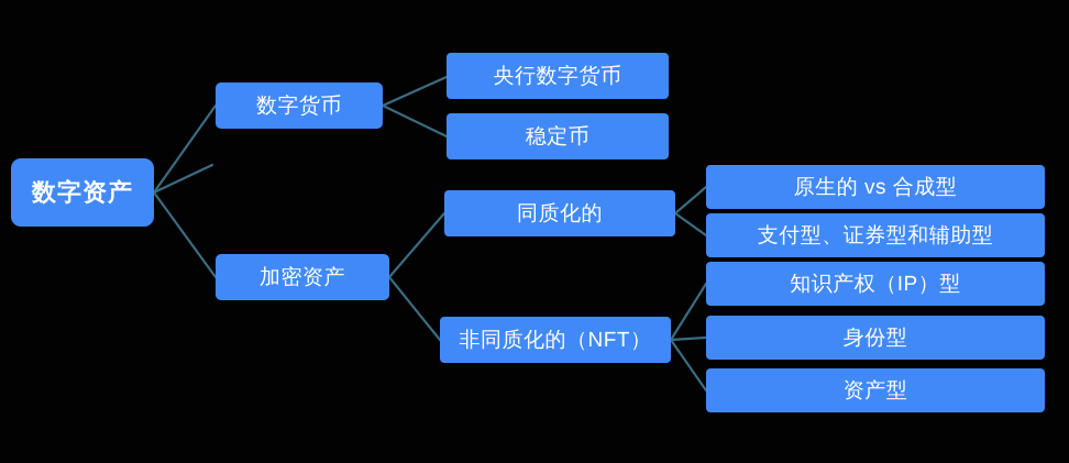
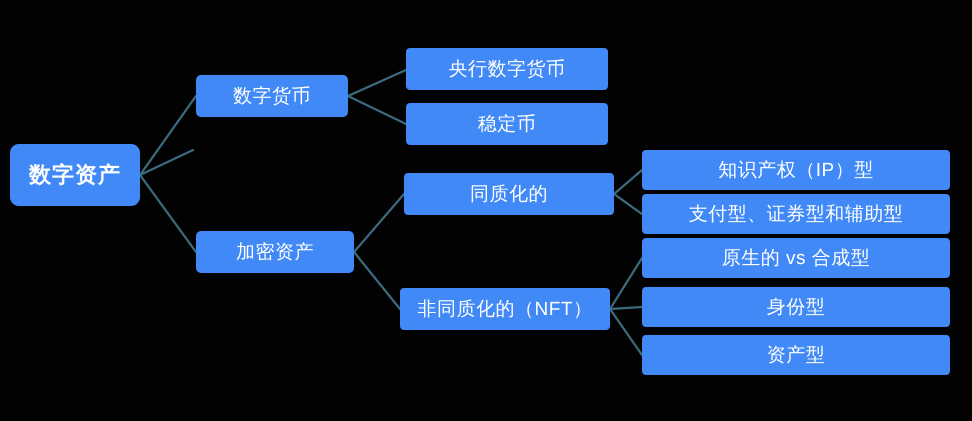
  数字资产
  数字货币
  加密资产
  央行数字货币
  稳定币
  同质化的
  非同质化的（NFT）
- 原生的 vs 合成型
+ 知识产权（IP）型
  支付型、证券型和辅助型
- 知识产权（IP）型
+ 原生的 vs 合成型
  身份型
  资产型
